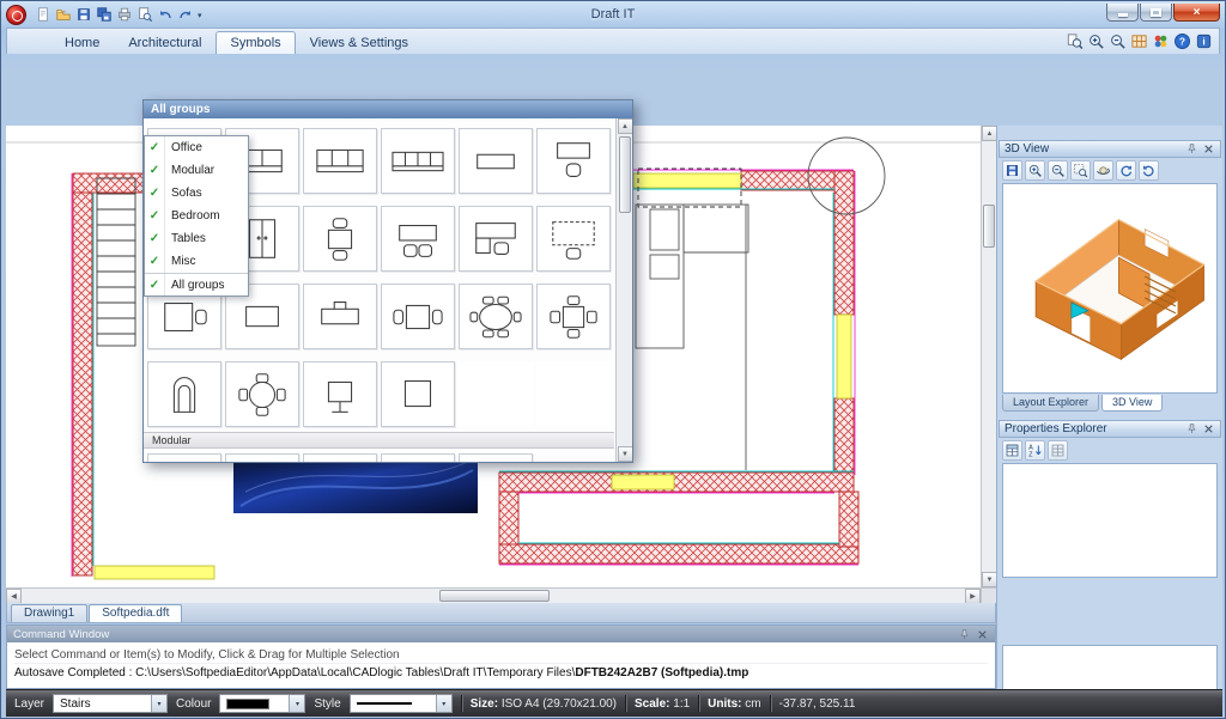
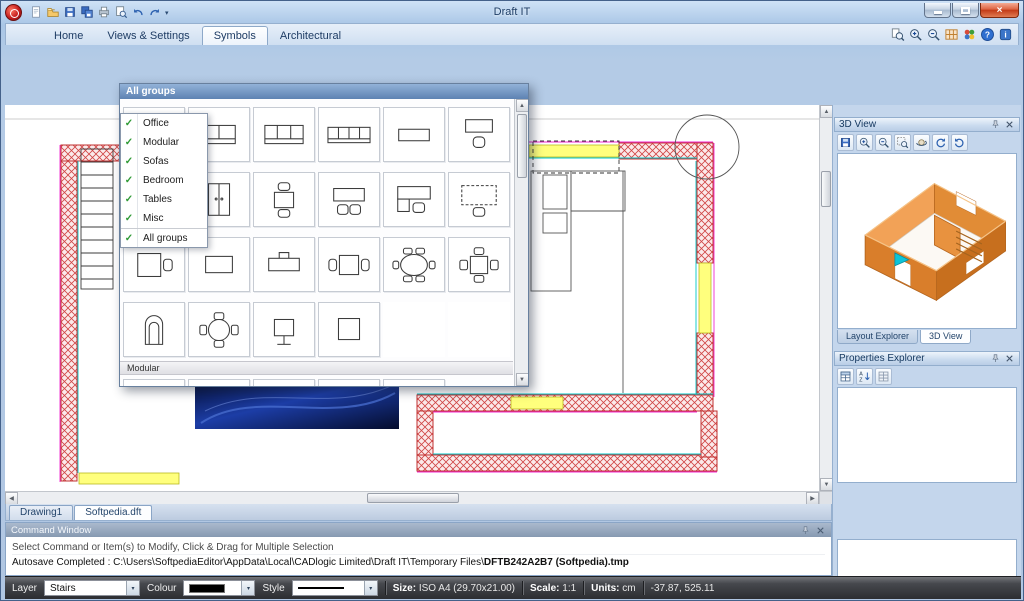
  Draft IT
  ×
  Home
- Architectural
+ Views & Settings
  Symbols
- Views & Settings
+ Architectural
  ?
  i
  Drawing1
  Softpedia.dft
  Command Window
  Select Command or Item(s) to Modify, Click & Drag for Multiple Selection
- Autosave Completed : C:\Users\SoftpediaEditor\AppData\Local\CADlogic Tables\Draft IT\Temporary Files\DFTB242A2B7 (Softpedia).tmp
+ Autosave Completed : C:\Users\SoftpediaEditor\AppData\Local\CADlogic Limited\Draft IT\Temporary Files\DFTB242A2B7 (Softpedia).tmp
  3D View
  Layout Explorer
  3D View
  Properties Explorer
  Layer
  Stairs
  Colour
  Style
  Size: ISO A4 (29.70x21.00)
  Scale: 1:1
  Units: cm
  -37.87, 525.11
  All groups
  Modular
  ✓
  Office
  ✓
  Modular
  ✓
  Sofas
  ✓
  Bedroom
  ✓
  Tables
  ✓
  Misc
  ✓
  All groups
